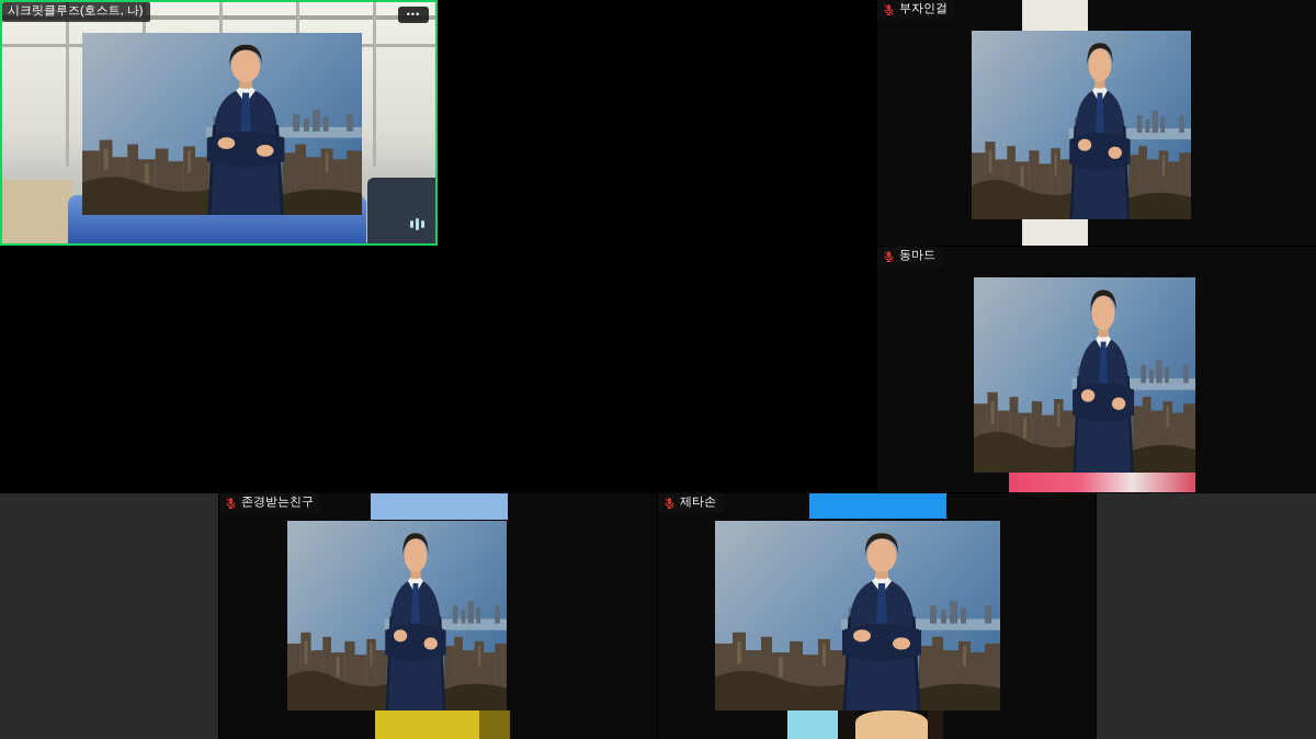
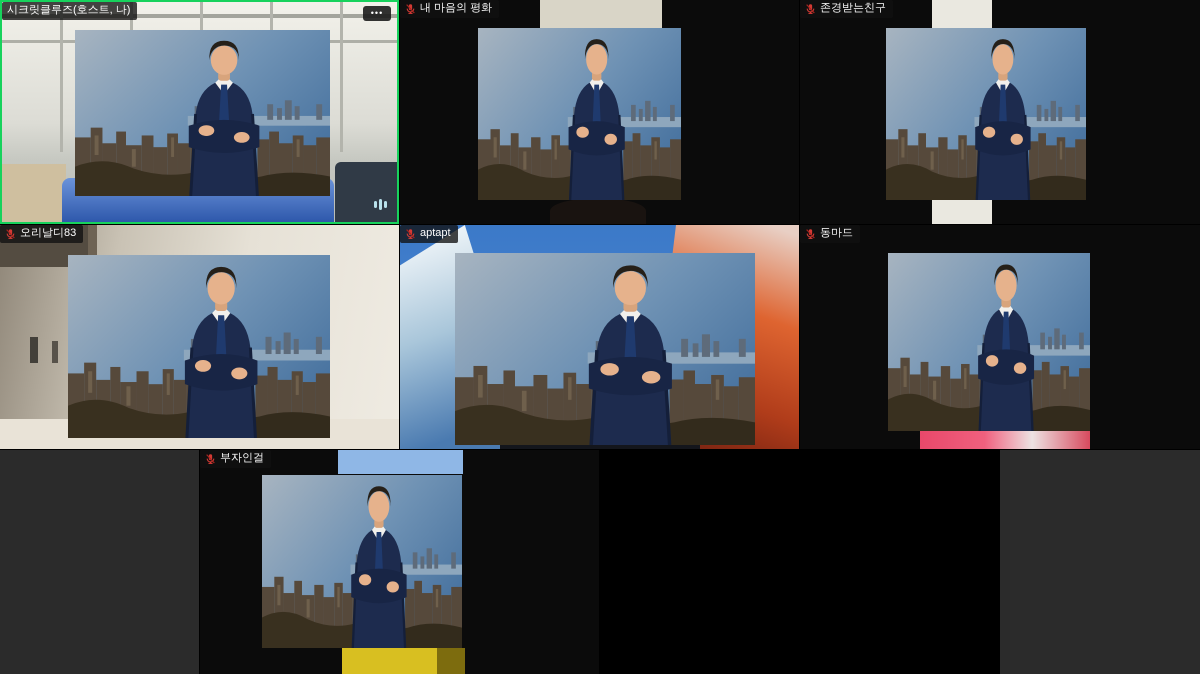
  시크릿클루즈(호스트, 나)
  •••
+ 내 마음의 평화
- 부자인걸
+ 존경받는친구
+ 오리날디83
+ aptapt
  동마드
- 존경받는친구
+ 부자인걸
- 제타손
